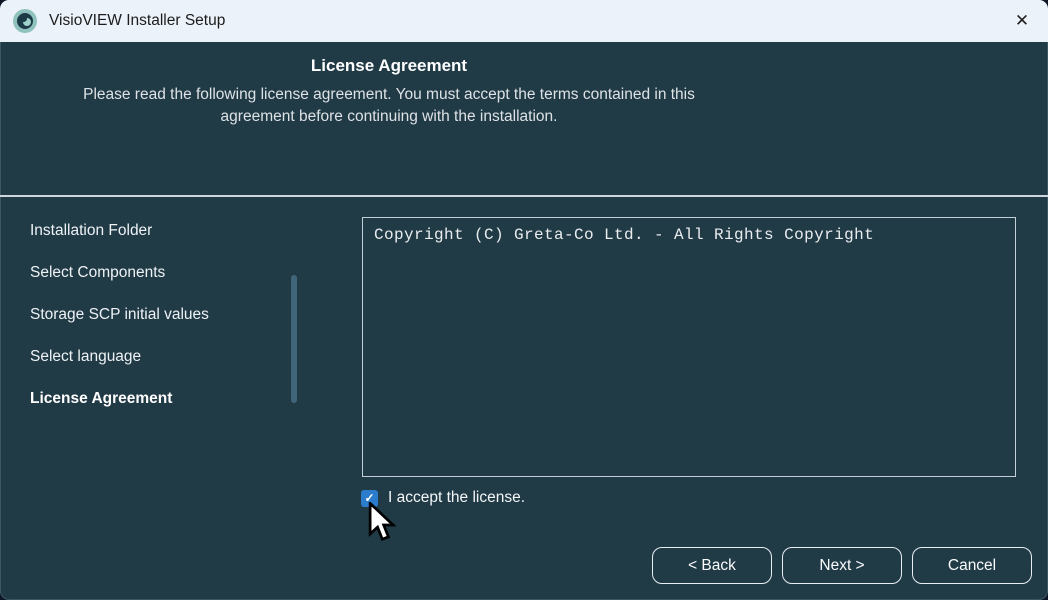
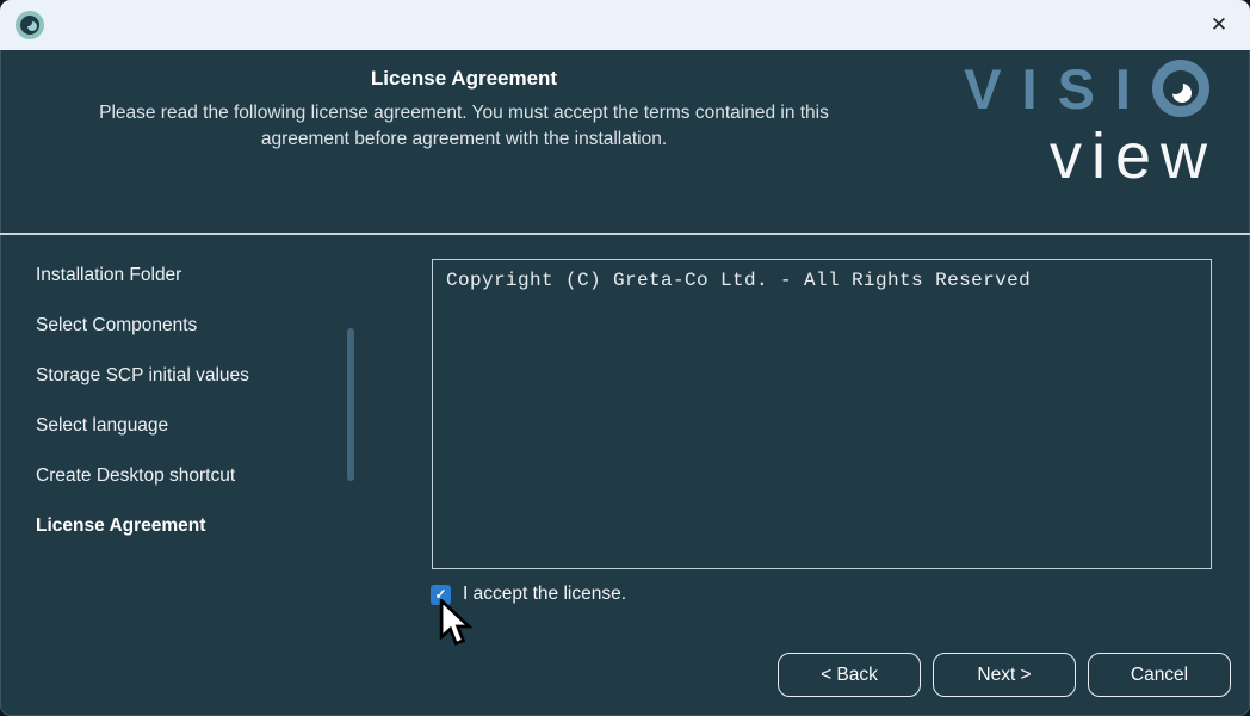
- VisioVIEW Installer Setup
  ✕
  License Agreement
- Please read the following license agreement. You must accept the terms contained in this agreement before continuing with the installation.
+ Please read the following license agreement. You must accept the terms contained in this agreement before agreement with the installation.
+ VISI
+ view
  Installation Folder
  Select Components
  Storage SCP initial values
  Select language
+ Create Desktop shortcut
  License Agreement
- Copyright (C) Greta-Co Ltd. - All Rights Copyright
+ Copyright (C) Greta-Co Ltd. - All Rights Reserved
  ✓
  I accept the license.
  < Back
  Next >
  Cancel
